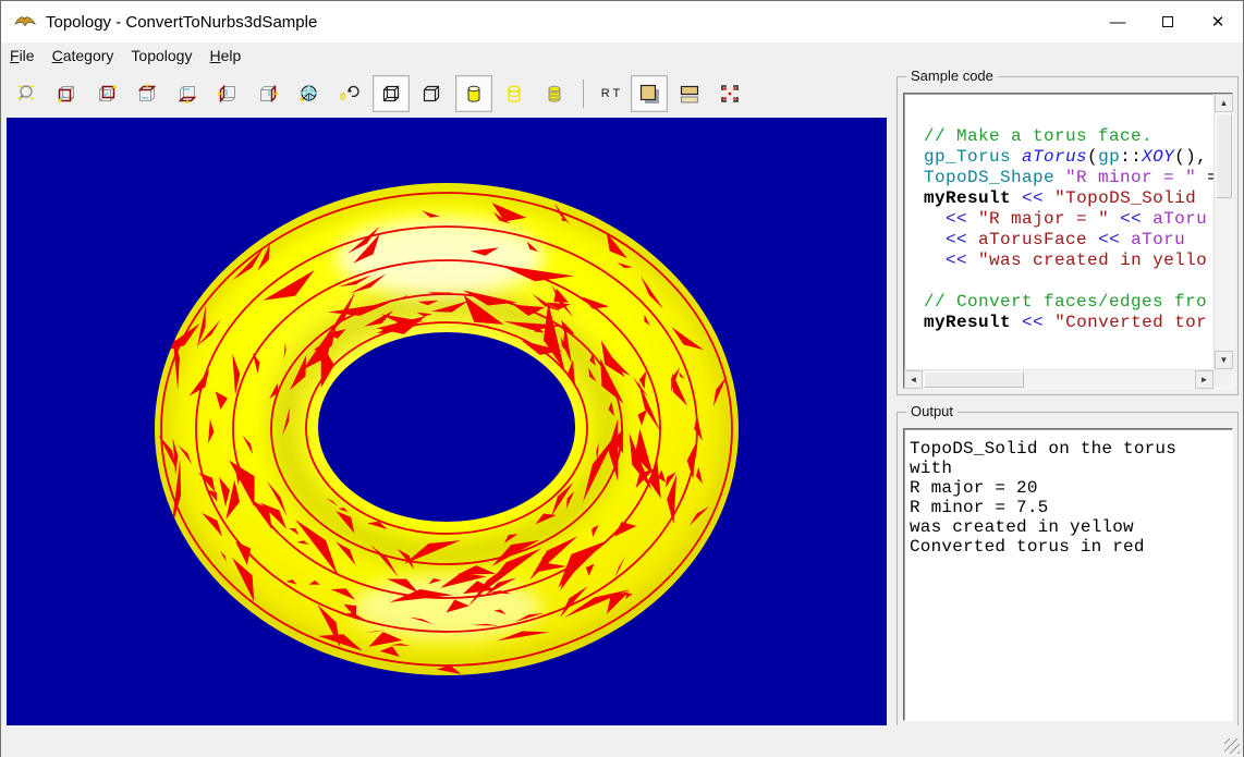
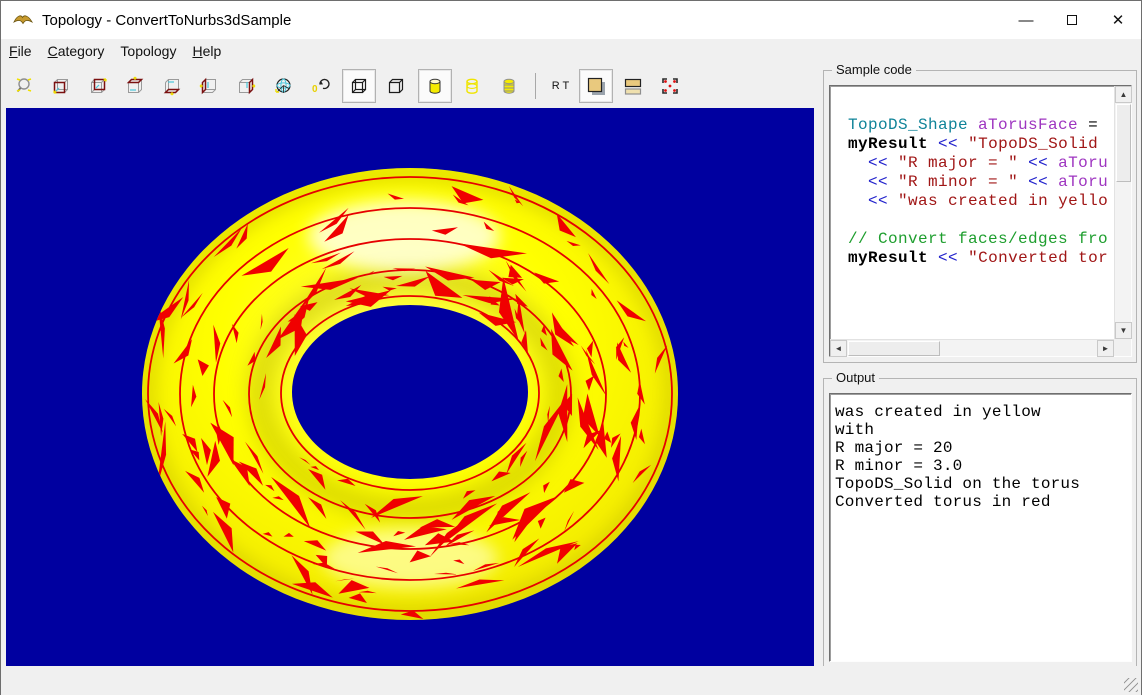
  Topology - ConvertToNurbs3dSample
  —
  ✕
  File
  Category
  Topology
  Help
  0
  RT
  Sample code
- // Make a torus face.
- gp_Torus aTorus(gp::XOY(),
- TopoDS_Shape "R minor = "
+ TopoDS_Shape aTorusFace =
  myResult << "TopoDS_Solid
  << "R major = " << aToru
- << aTorusFace << aToru
+ << "R minor = " << aToru
  << "was created in yello
  // Convert faces/edges fro
  myResult << "Converted tor
  ▲
  ▼
  ◄
  ►
  Output
- TopoDS_Solid on the torus
+ was created in yellow
  with
  R major = 20
- R minor = 7.5
+ R minor = 3.0
- was created in yellow
+ TopoDS_Solid on the torus
  Converted torus in red
